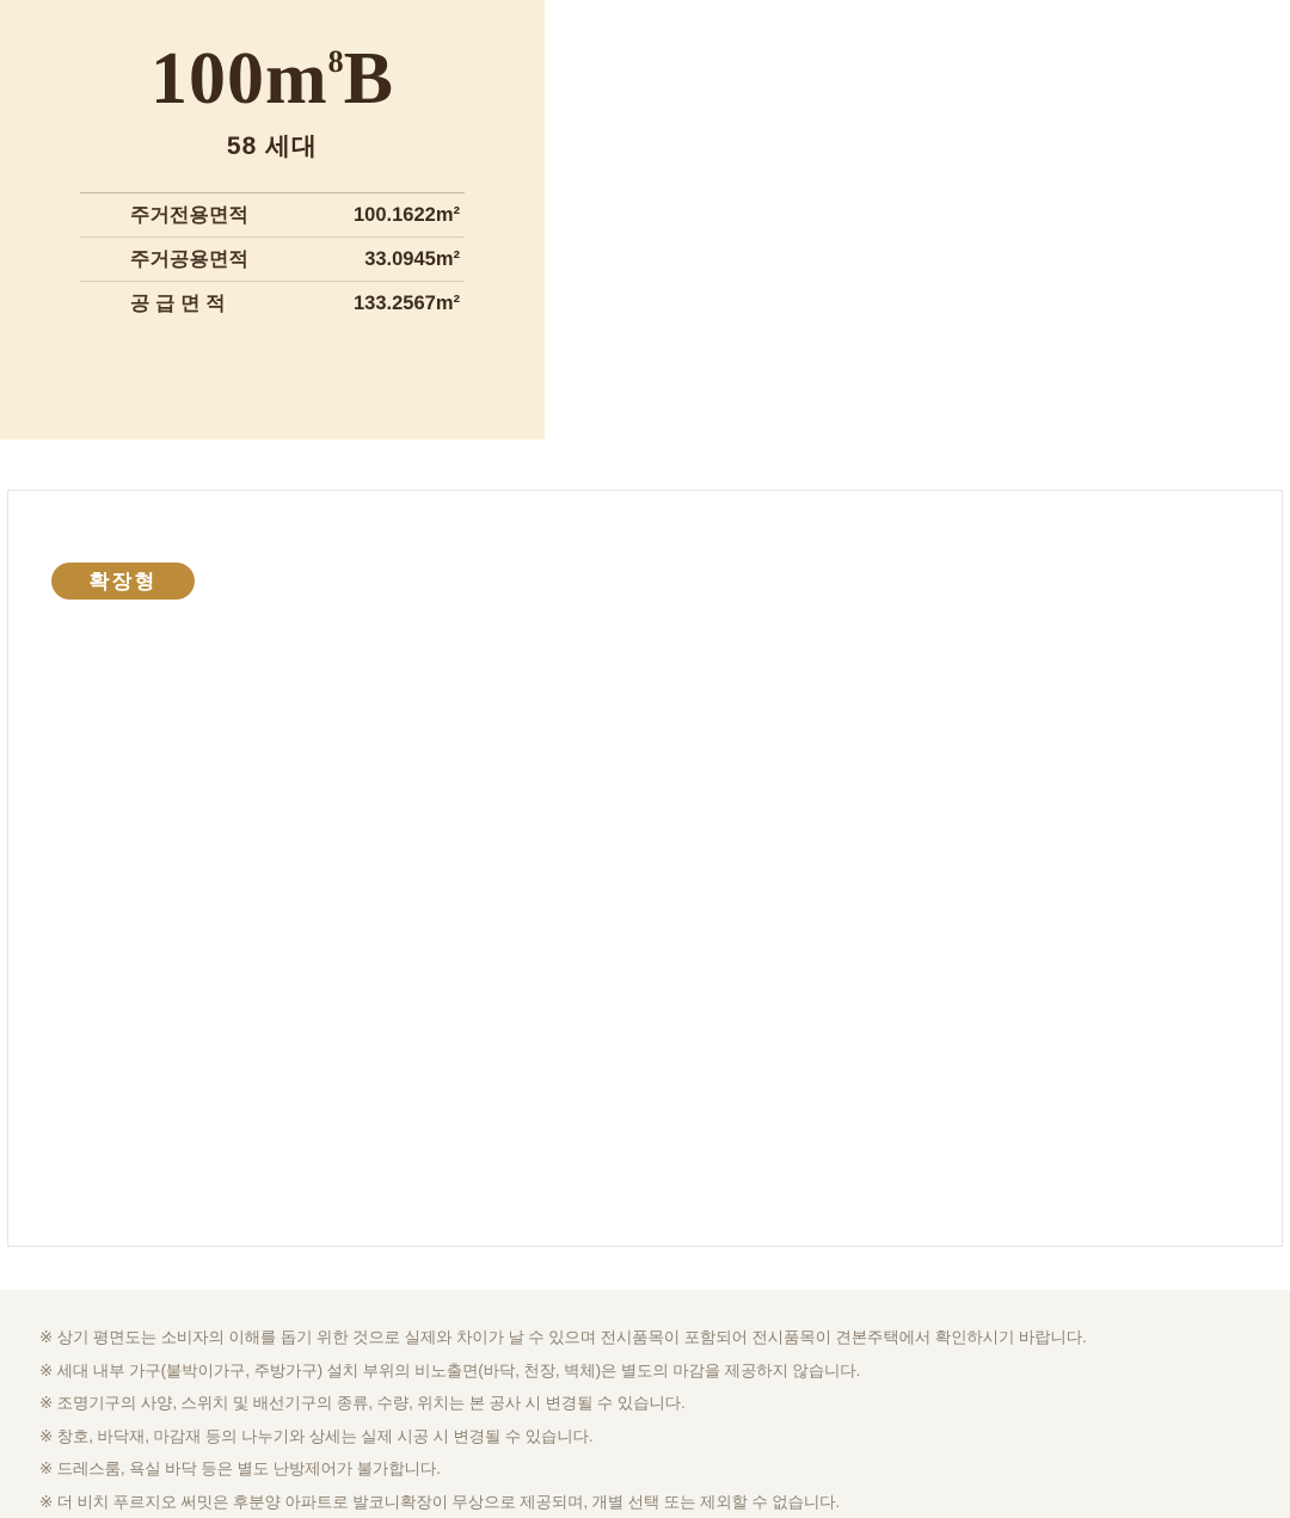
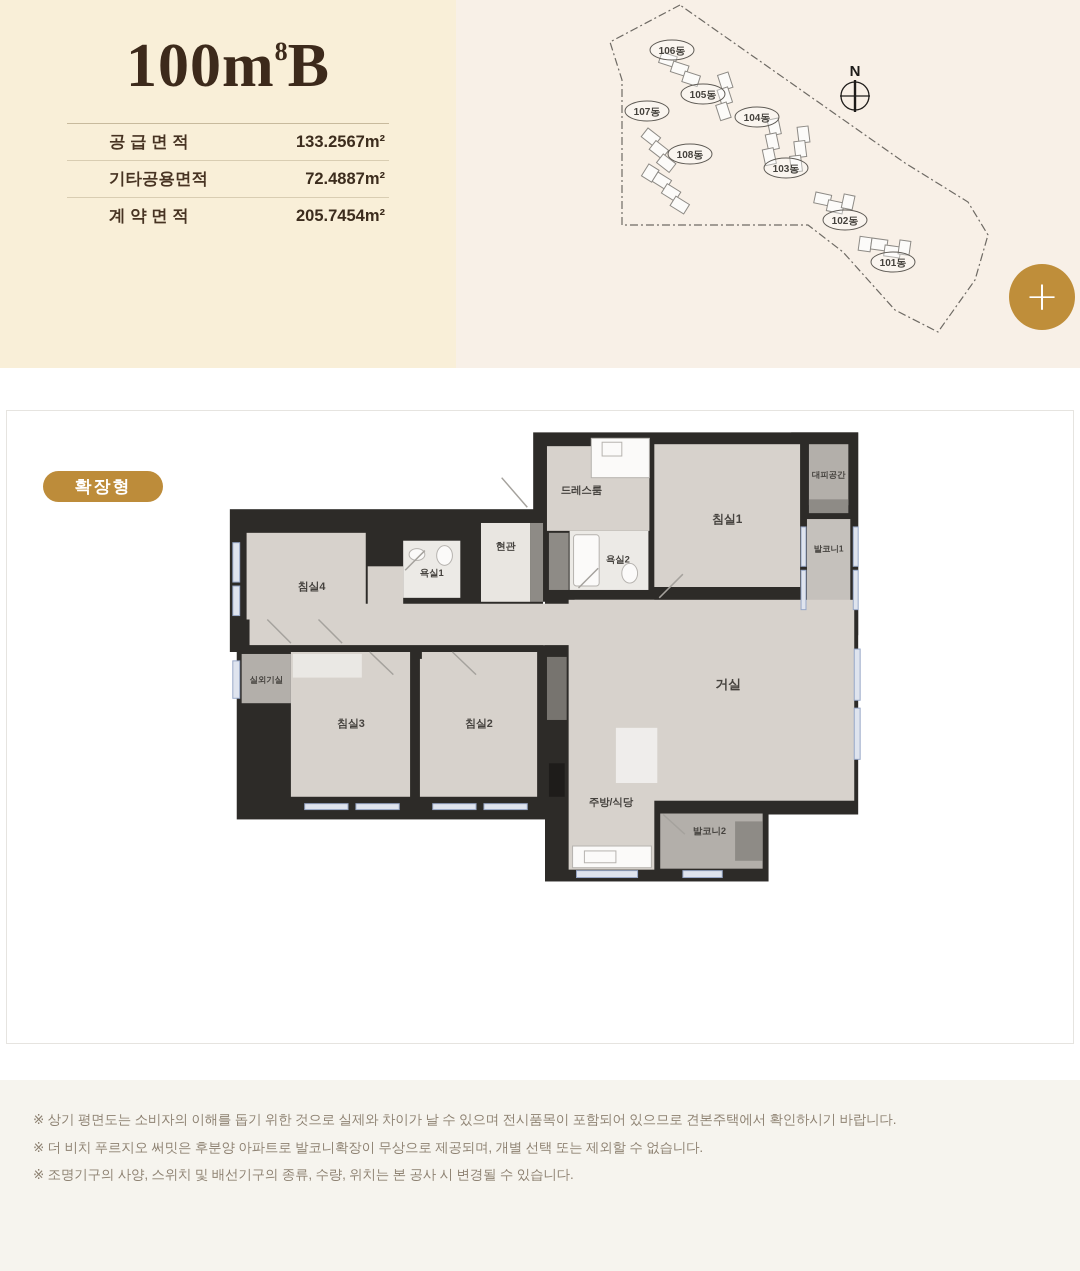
  100m8B
- 58 세대
- 주거전용면적
- 100.1622m²
- 주거공용면적
- 33.0945m²
  공 급 면 적
  133.2567m²
+ 기타공용면적
+ 72.4887m²
+ 계 약 면 적
+ 205.7454m²
+ 106동
+ 105동
+ 107동
+ 104동
+ 108동
+ 103동
+ 102동
+ 101동
+ N
+ +
  확장형
+ 드레스룸
+ 대피공간
+ 침실1
+ 발코니1
+ 욕실2
+ 현관
+ 욕실1
+ 침실4
+ 실외기실
+ 침실3
+ 침실2
+ 거실
+ 주방/식당
+ 발코니2
- ※ 상기 평면도는 소비자의 이해를 돕기 위한 것으로 실제와 차이가 날 수 있으며 전시품목이 포함되어 전시품목이 견본주택에서 확인하시기 바랍니다.
+ ※ 상기 평면도는 소비자의 이해를 돕기 위한 것으로 실제와 차이가 날 수 있으며 전시품목이 포함되어 있으므로 견본주택에서 확인하시기 바랍니다.
- ※ 세대 내부 가구(붙박이가구, 주방가구) 설치 부위의 비노출면(바닥, 천장, 벽체)은 별도의 마감을 제공하지 않습니다.
- ※ 조명기구의 사양, 스위치 및 배선기구의 종류, 수량, 위치는 본 공사 시 변경될 수 있습니다.
+ ※ 더 비치 푸르지오 써밋은 후분양 아파트로 발코니확장이 무상으로 제공되며, 개별 선택 또는 제외할 수 없습니다.
- ※ 창호, 바닥재, 마감재 등의 나누기와 상세는 실제 시공 시 변경될 수 있습니다.
- ※ 드레스룸, 욕실 바닥 등은 별도 난방제어가 불가합니다.
- ※ 더 비치 푸르지오 써밋은 후분양 아파트로 발코니확장이 무상으로 제공되며, 개별 선택 또는 제외할 수 없습니다.
+ ※ 조명기구의 사양, 스위치 및 배선기구의 종류, 수량, 위치는 본 공사 시 변경될 수 있습니다.
